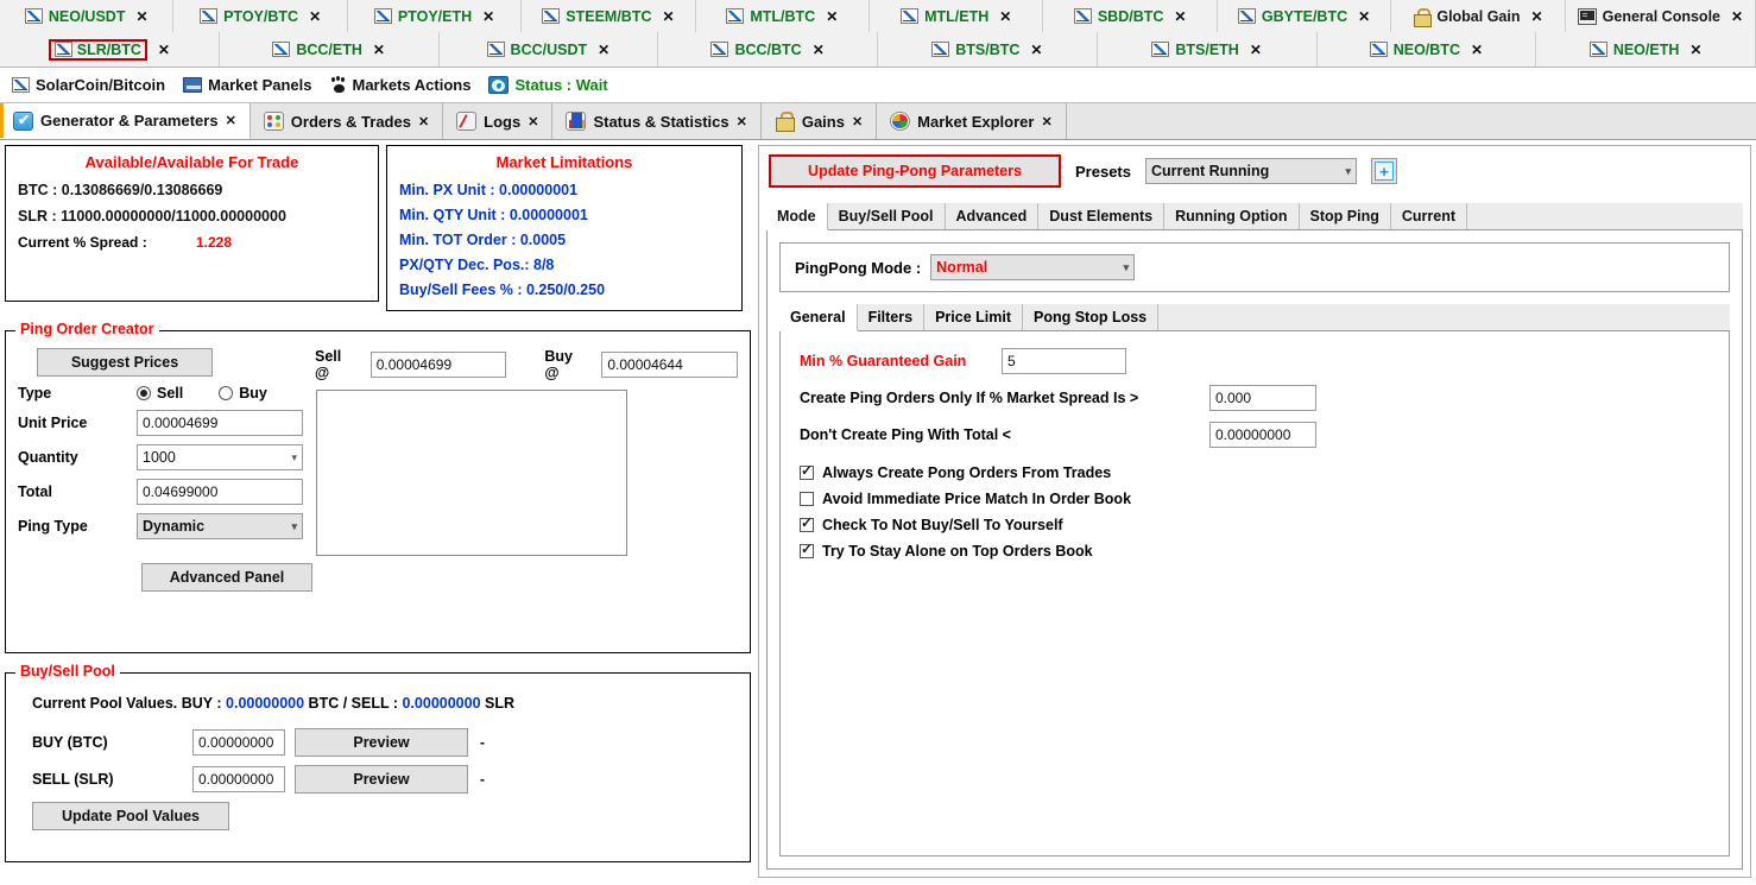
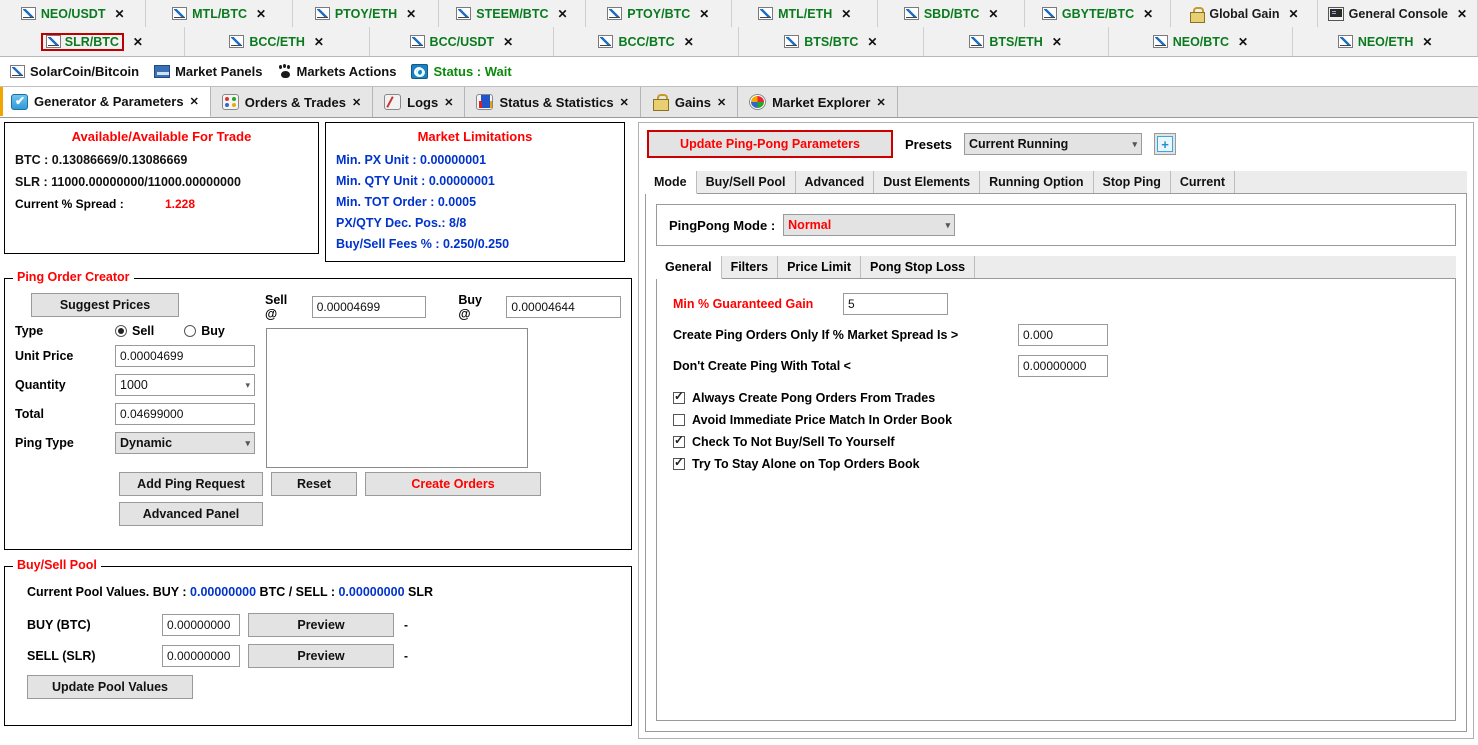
  NEO/USDT
  ✕
- PTOY/BTC
+ MTL/BTC
  ✕
  PTOY/ETH
  ✕
  STEEM/BTC
  ✕
- MTL/BTC
+ PTOY/BTC
  ✕
  MTL/ETH
  ✕
  SBD/BTC
  ✕
  GBYTE/BTC
  ✕
  Global Gain
  ✕
  General Console
  ✕
  SLR/BTC
  ✕
  BCC/ETH
  ✕
  BCC/USDT
  ✕
  BCC/BTC
  ✕
  BTS/BTC
  ✕
  BTS/ETH
  ✕
  NEO/BTC
  ✕
  NEO/ETH
  ✕
  SolarCoin/Bitcoin
  Market Panels
  Markets Actions
  Status : Wait
  Generator & Parameters
  ✕
  Orders & Trades
  ✕
  Logs
  ✕
  Status & Statistics
  ✕
  Gains
  ✕
  Market Explorer
  ✕
  Available/Available For Trade
  BTC : 0.13086669/0.13086669
  SLR : 11000.00000000/11000.00000000
  Current % Spread :
  1.228
  Market Limitations
  Min. PX Unit : 0.00000001
  Min. QTY Unit : 0.00000001
  Min. TOT Order : 0.0005
  PX/QTY Dec. Pos.: 8/8
  Buy/Sell Fees % : 0.250/0.250
  Ping Order Creator
  Suggest Prices
  Type
  Sell
  Buy
  Unit Price
  0.00004699
  Quantity
  1000
  ▾
  Total
  0.04699000
  Ping Type
  Dynamic
  ▾
  Sell @
  0.00004699
  Buy @
  0.00004644
+ Add Ping Request
+ Reset
+ Create Orders
  Advanced Panel
  Buy/Sell Pool
  Current Pool Values. BUY : 0.00000000 BTC / SELL : 0.00000000 SLR
  BUY (BTC)
  0.00000000
  Preview
  -
  SELL (SLR)
  0.00000000
  Preview
  -
  Update Pool Values
  Update Ping-Pong Parameters
  Presets
  Current Running
  ▾
  +
  Mode
  Buy/Sell Pool
  Advanced
  Dust Elements
  Running Option
  Stop Ping
  Current
  PingPong Mode :
  Normal
  ▾
  General
  Filters
  Price Limit
  Pong Stop Loss
  Min % Guaranteed Gain
  5
  Create Ping Orders Only If % Market Spread Is >
  0.000
  Don't Create Ping With Total <
  0.00000000
  Always Create Pong Orders From Trades
  Avoid Immediate Price Match In Order Book
  Check To Not Buy/Sell To Yourself
  Try To Stay Alone on Top Orders Book
